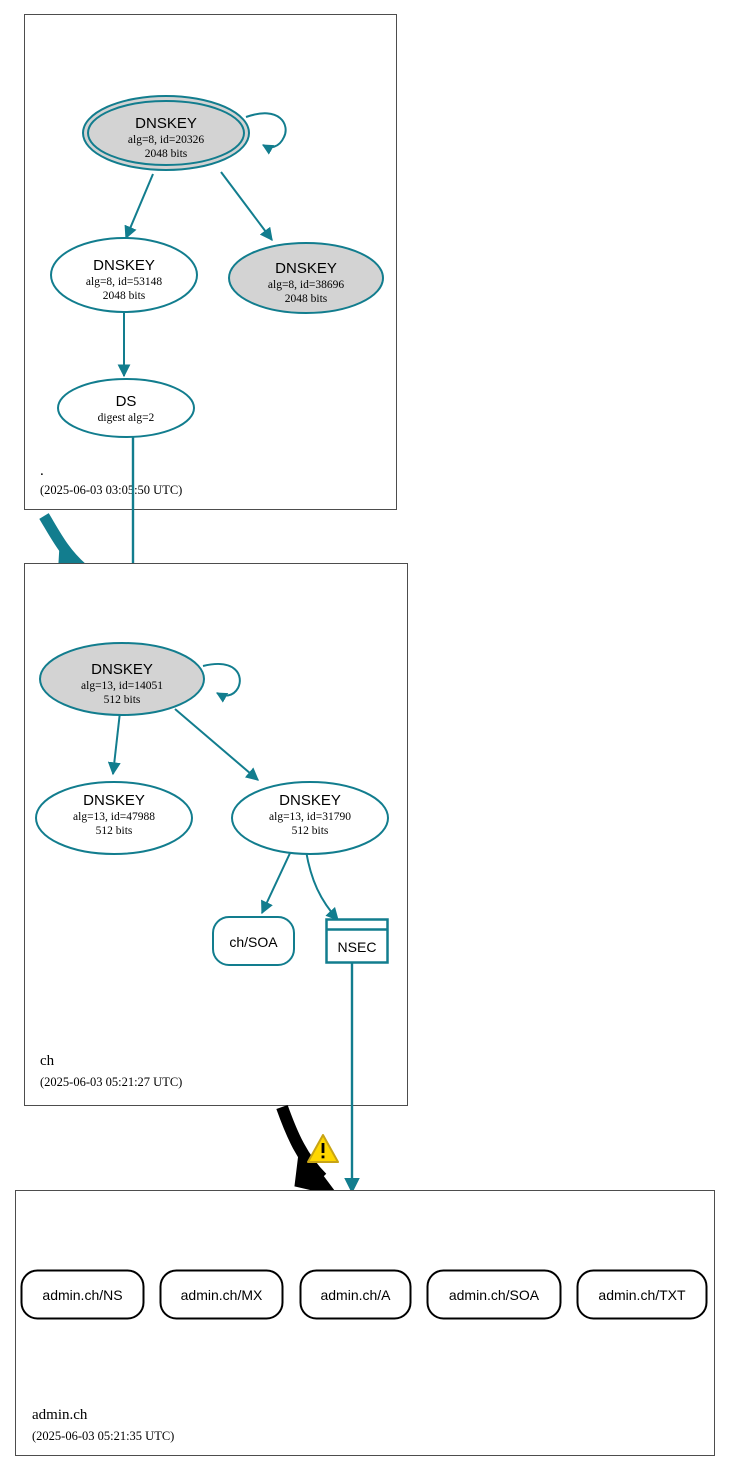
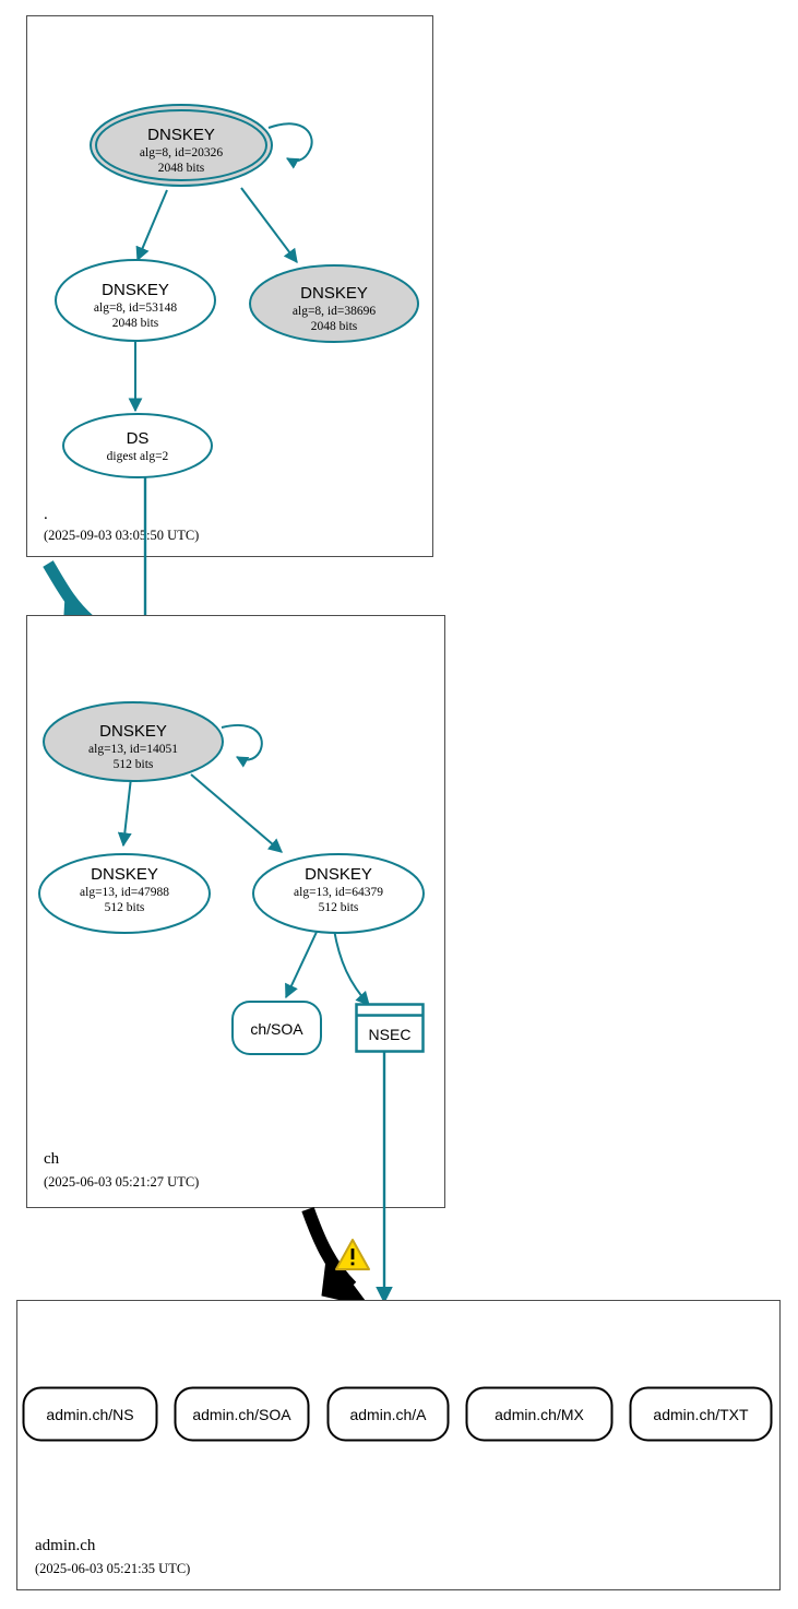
  .
- (2025-06-03 03:05:50 UTC)
+ (2025-09-03 03:05:50 UTC)
  DNSKEY
  alg=8, id=20326
  2048 bits
  DNSKEY
  alg=8, id=53148
  2048 bits
  DNSKEY
  alg=8, id=38696
  2048 bits
  DS
  digest alg=2
  ch
  (2025-06-03 05:21:27 UTC)
  DNSKEY
  alg=13, id=14051
  512 bits
  DNSKEY
  alg=13, id=47988
  512 bits
  DNSKEY
- alg=13, id=31790
+ alg=13, id=64379
  512 bits
  ch/SOA
  NSEC
  admin.ch
  (2025-06-03 05:21:35 UTC)
  admin.ch/NS
- admin.ch/MX
+ admin.ch/SOA
  admin.ch/A
- admin.ch/SOA
+ admin.ch/MX
  admin.ch/TXT
